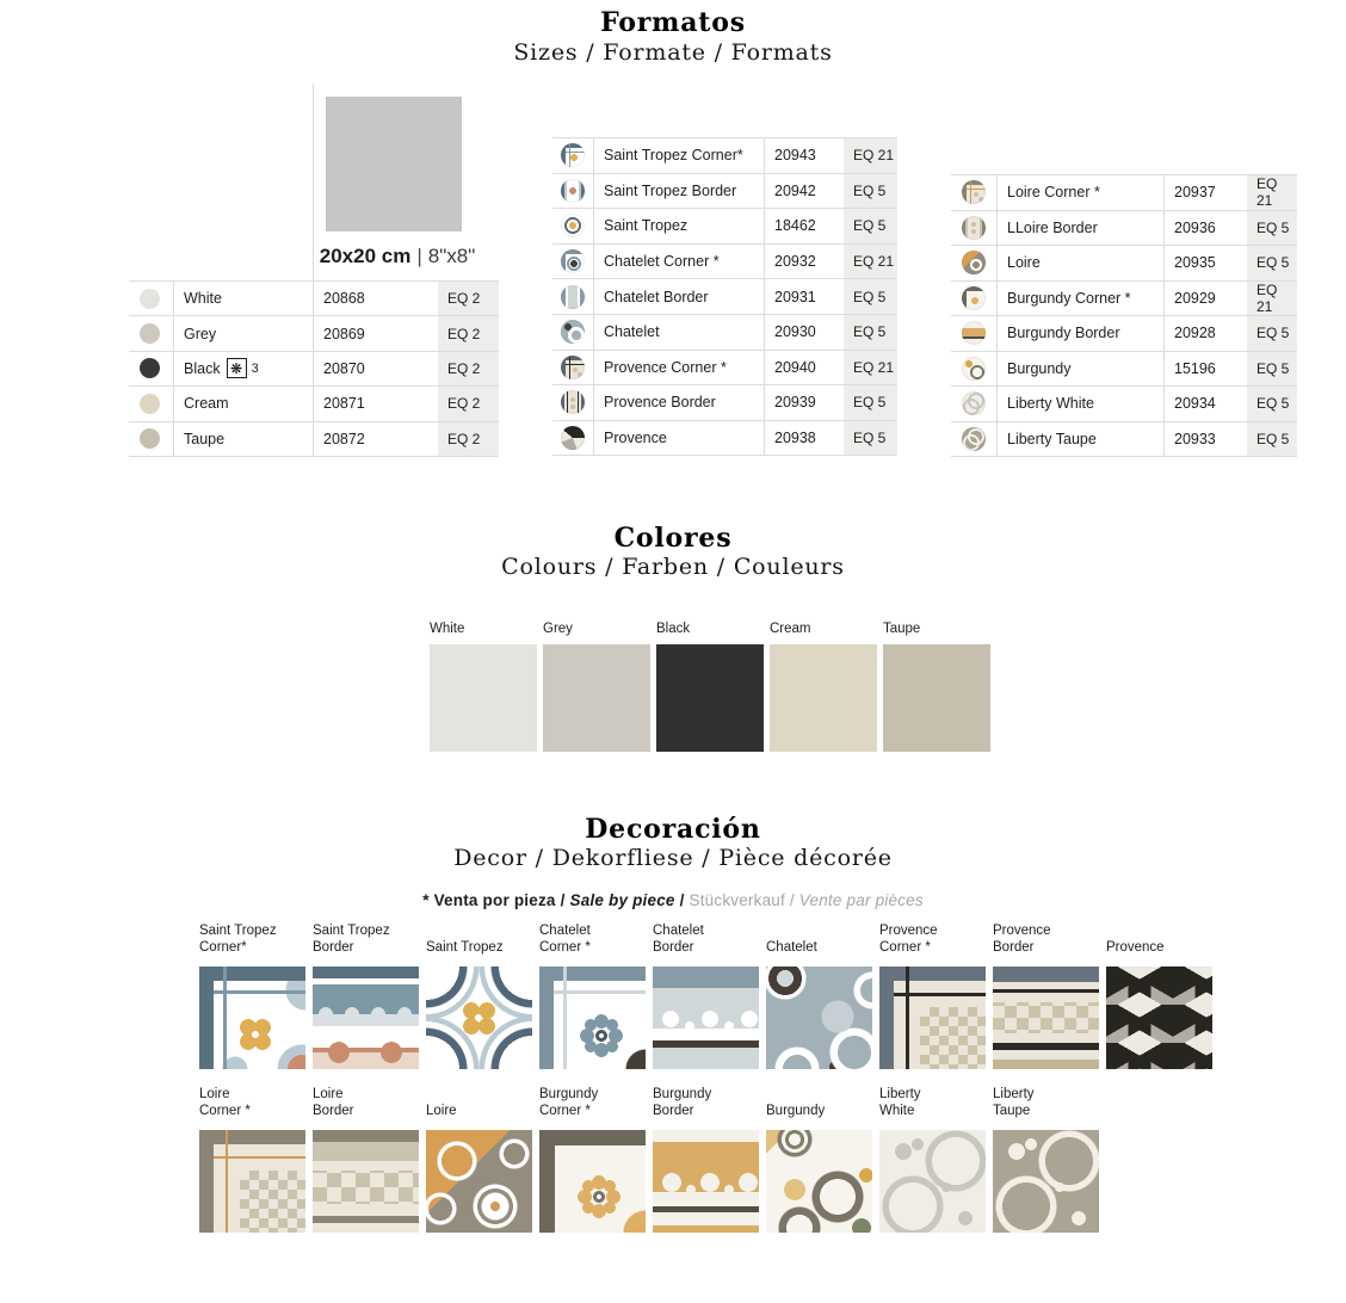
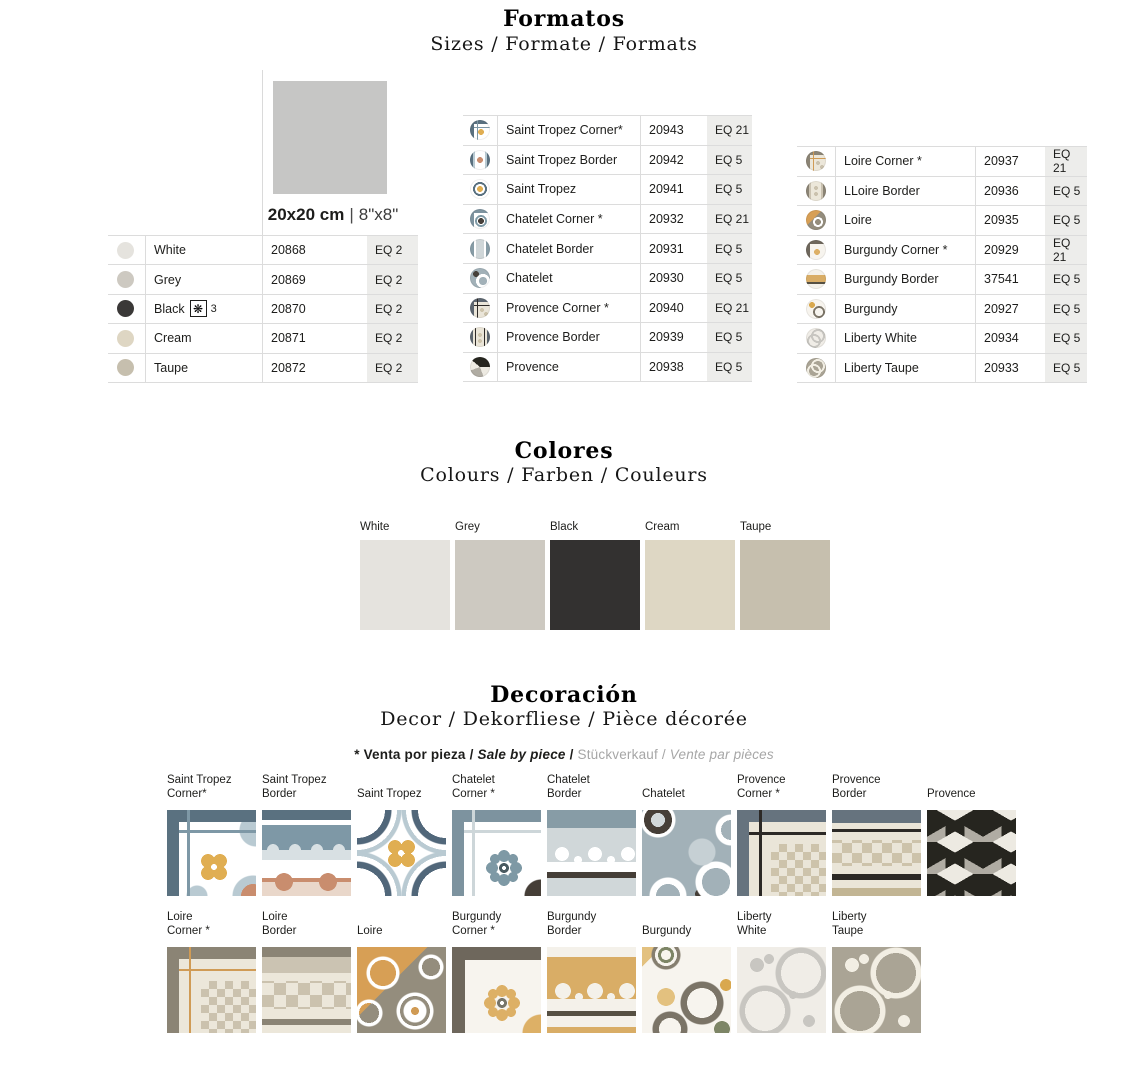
  Formatos
  Sizes / Formate / Formats
  20x20 cm | 8"x8"
  White
  20868
  EQ 2
  Grey
  20869
  EQ 2
  Black
  ❋
  3
  20870
  EQ 2
  Cream
  20871
  EQ 2
  Taupe
  20872
  EQ 2
  Saint Tropez Corner*
  20943
  EQ 21
  Saint Tropez Border
  20942
  EQ 5
  Saint Tropez
- 18462
+ 20941
  EQ 5
  Chatelet Corner *
  20932
  EQ 21
  Chatelet Border
  20931
  EQ 5
  Chatelet
  20930
  EQ 5
  Provence Corner *
  20940
  EQ 21
  Provence Border
  20939
  EQ 5
  Provence
  20938
  EQ 5
  Loire Corner *
  20937
  EQ 21
  LLoire Border
  20936
  EQ 5
  Loire
  20935
  EQ 5
  Burgundy Corner *
  20929
  EQ 21
  Burgundy Border
- 20928
+ 37541
  EQ 5
  Burgundy
- 15196
+ 20927
  EQ 5
  Liberty White
  20934
  EQ 5
  Liberty Taupe
  20933
  EQ 5
  Colores
  Colours / Farben / Couleurs
  White
  Grey
  Black
  Cream
  Taupe
  Decoración
  Decor / Dekorfliese / Pièce décorée
  * Venta por pieza / Sale by piece / Stückverkauf / Vente par pièces
  Saint Tropez
  Corner*
  Saint Tropez
  Border
  Saint Tropez
  Chatelet
  Corner *
  Chatelet
  Border
  Chatelet
  Provence
  Corner *
  Provence
  Border
  Provence
  Loire
  Corner *
  Loire
  Border
  Loire
  Burgundy
  Corner *
  Burgundy
  Border
  Burgundy
  Liberty
  White
  Liberty
  Taupe
